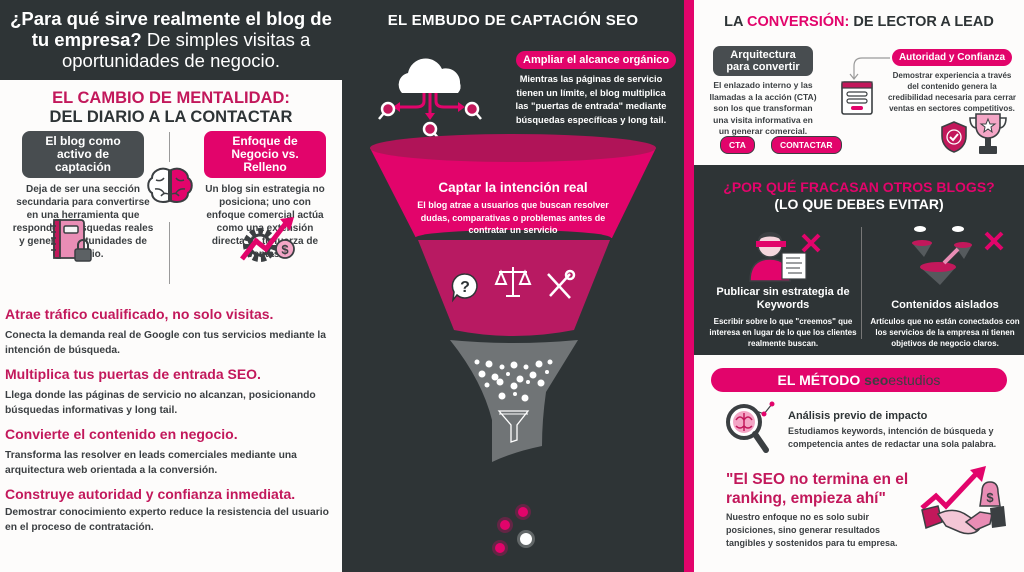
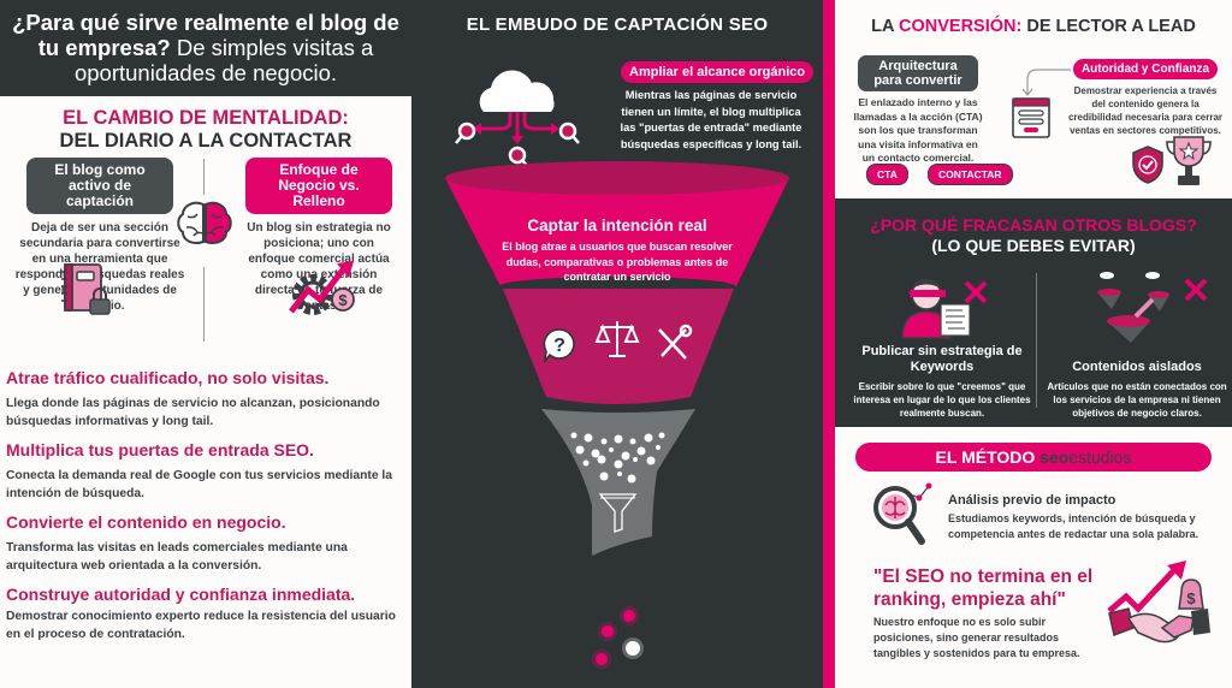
  ¿Para qué sirve realmente el blog de tu empresa? De simples visitas a oportunidades de negocio.
  EL CAMBIO DE MENTALIDAD:
  DEL DIARIO A LA CONTACTAR
  El blog como activo de captación
  Deja de ser una sección secundaria para convertirse en una herramienta que respondquedas reales y generunidades de io.
  Enfoque de Negocio vs. Relleno
  Un blog sin estrategia no posiciona; uno con enfoque comercial actúa como un exsión directa tza de ts
  $
  Atrae tráfico cualificado, no solo visitas.
- Conecta la demanda real de Google con tus servicios mediante la intención de búsqueda.
+ Llega donde las páginas de servicio no alcanzan, posicionando búsquedas informativas y long tail.
  Multiplica tus puertas de entrada SEO.
- Llega donde las páginas de servicio no alcanzan, posicionando búsquedas informativas y long tail.
+ Conecta la demanda real de Google con tus servicios mediante la intención de búsqueda.
  Convierte el contenido en negocio.
- Transforma las resolver en leads comerciales mediante una arquitectura web orientada a la conversión.
+ Transforma las visitas en leads comerciales mediante una arquitectura web orientada a la conversión.
  Construye autoridad y confianza inmediata.
  Demostrar conocimiento experto reduce la resistencia del usuario en el proceso de contratación.
  EL EMBUDO DE CAPTACIÓN SEO
  Ampliar el alcance orgánico
  Mientras las páginas de servicio tienen un límite, el blog multiplica las "puertas de entrada" mediante búsquedas específicas y long tail.
  Captar la intención real
  El blog atrae a usuarios que buscan resolver dudas, comparativas o problemas antes de contratar un servicio
  ?
  LA CONVERSIÓN: DE LECTOR A LEAD
  Arquitectura para convertir
- El enlazado interno y las llamadas a la acción (CTA) son los que transforman una visita informativa en un generar comercial.
+ El enlazado interno y las llamadas a la acción (CTA) son los que transforman una visita informativa en un contacto comercial.
  CTA
  CONTACTAR
  Autoridad y Confianza
  Demostrar experiencia a través del contenido genera la credibilidad necesaria para cerrar ventas en sectores competitivos.
  ¿POR QUÉ FRACASAN OTROS BLOGS?
  (LO QUE DEBES EVITAR)
  Publicar sin estrategia de Keywords
  Escribir sobre lo que "creemos" que interesa en lugar de lo que los clientes realmente buscan.
  Contenidos aislados
  Artículos que no están conectados con los servicios de la empresa ni tienen objetivos de negocio claros.
  EL MÉTODO seoestudios
  Análisis previo de impacto
  Estudiamos keywords, intención de búsqueda y competencia antes de redactar una sola palabra.
  "El SEO no termina en el ranking, empieza ahí"
  Nuestro enfoque no es solo subir posiciones, sino generar resultados tangibles y sostenidos para tu empresa.
  $
